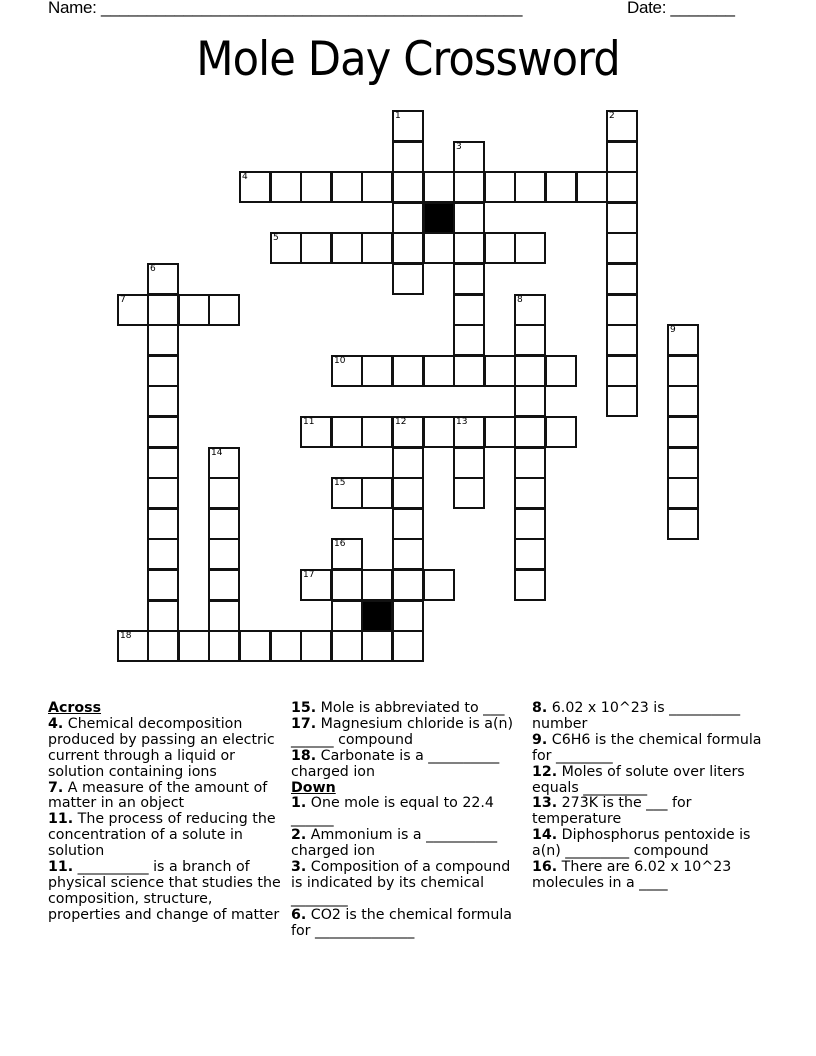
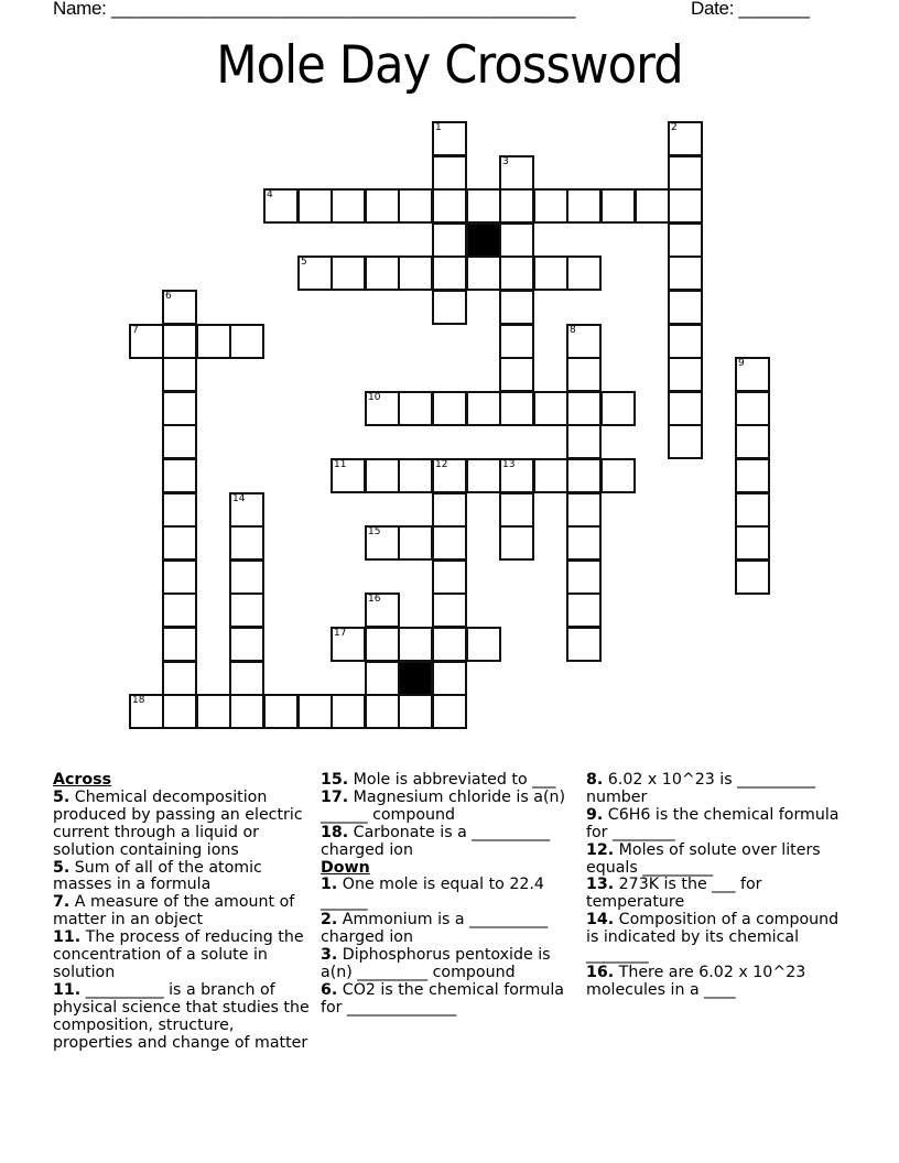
  Name: ______________________________________________
  Date: _______
  Mole Day Crossword
  1
  2
  3
  4
  5
  6
  7
  8
  9
  10
  11
  12
  13
  14
  15
  16
  17
  18
  Across
- 4. Chemical decomposition produced by passing an electric current through a liquid or solution containing ions
+ 5. Chemical decomposition produced by passing an electric current through a liquid or solution containing ions
+ 5. Sum of all of the atomic masses in a formula
  7. A measure of the amount of matter in an object
  11. The process of reducing the concentration of a solute in solution
  11. __________ is a branch of physical science that studies the composition, structure, properties and change of matter
  15. Mole is abbreviated to ___
  17. Magnesium chloride is a(n) ______ compound
  18. Carbonate is a __________ charged ion
  Down
  1. One mole is equal to 22.4 ______
  2. Ammonium is a __________ charged ion
- 3. Composition of a compound is indicated by its chemical ________
+ 3. Diphosphorus pentoxide is a(n) _________ compound
  6. CO2 is the chemical formula for ______________
  8. 6.02 x 10^23 is __________ number
  9. C6H6 is the chemical formula for ________
  12. Moles of solute over liters equals _________
  13. 273K is the ___ for temperature
- 14. Diphosphorus pentoxide is a(n) _________ compound
+ 14. Composition of a compound is indicated by its chemical ________
  16. There are 6.02 x 10^23 molecules in a ____
